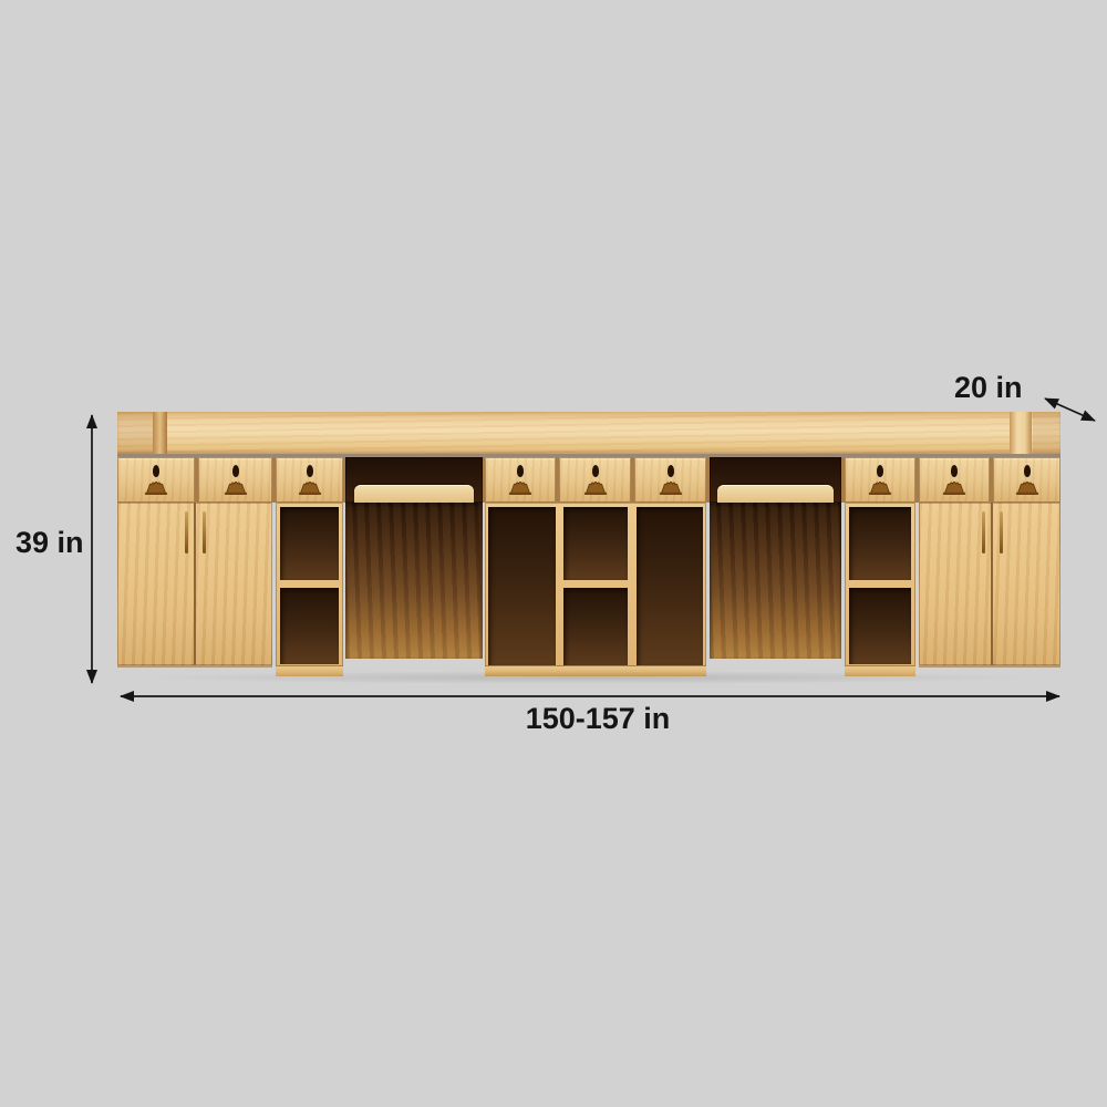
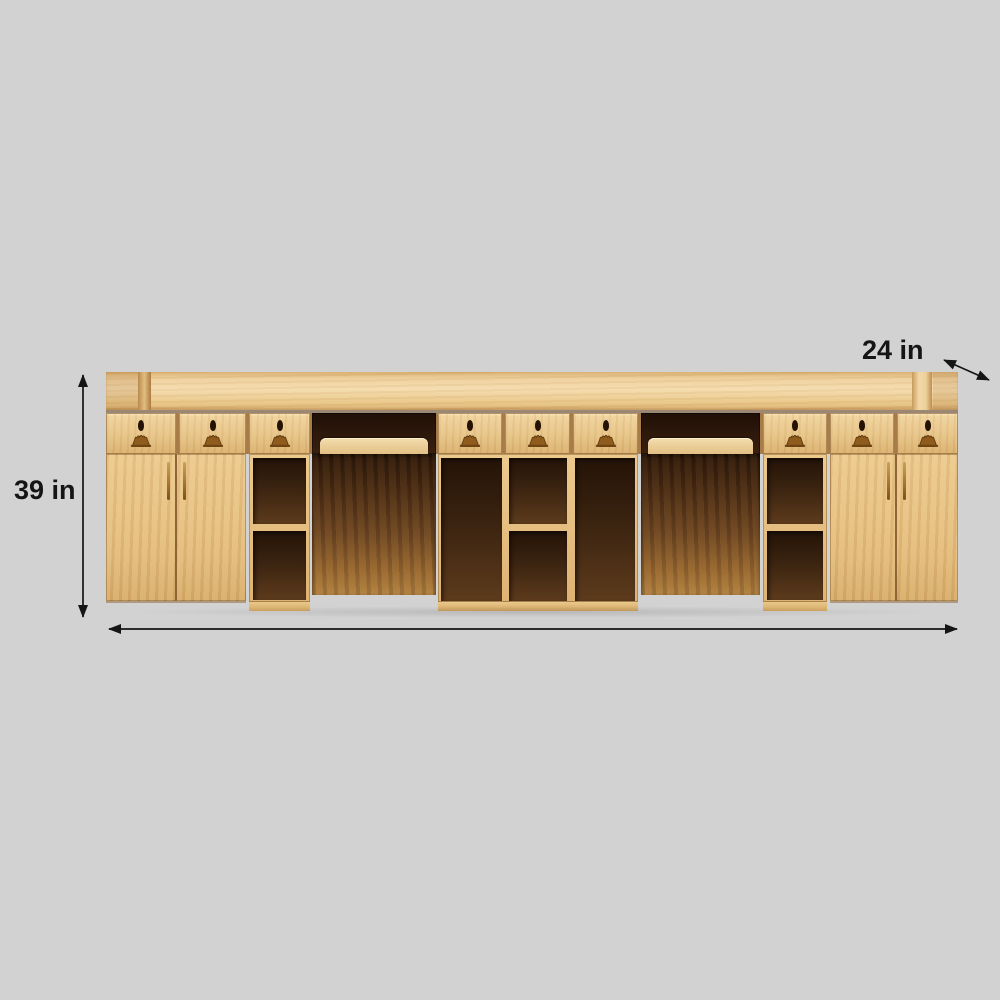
  39 in
- 150-157 in
- 20 in
+ 24 in
